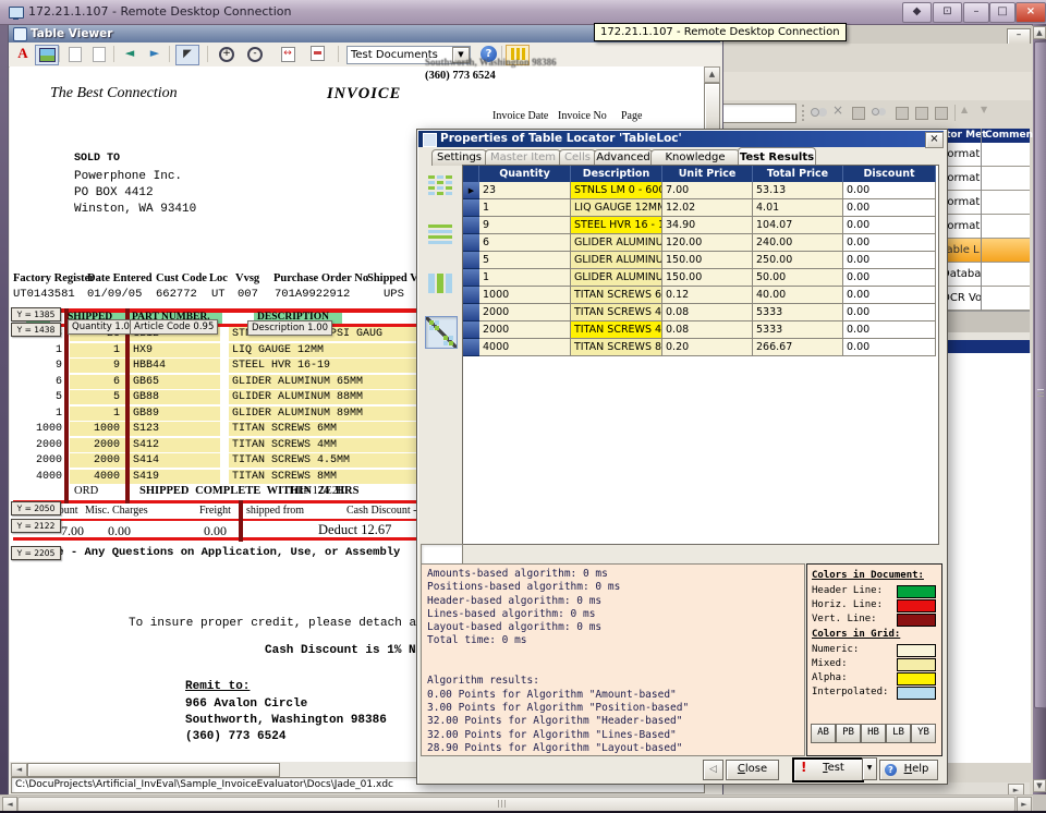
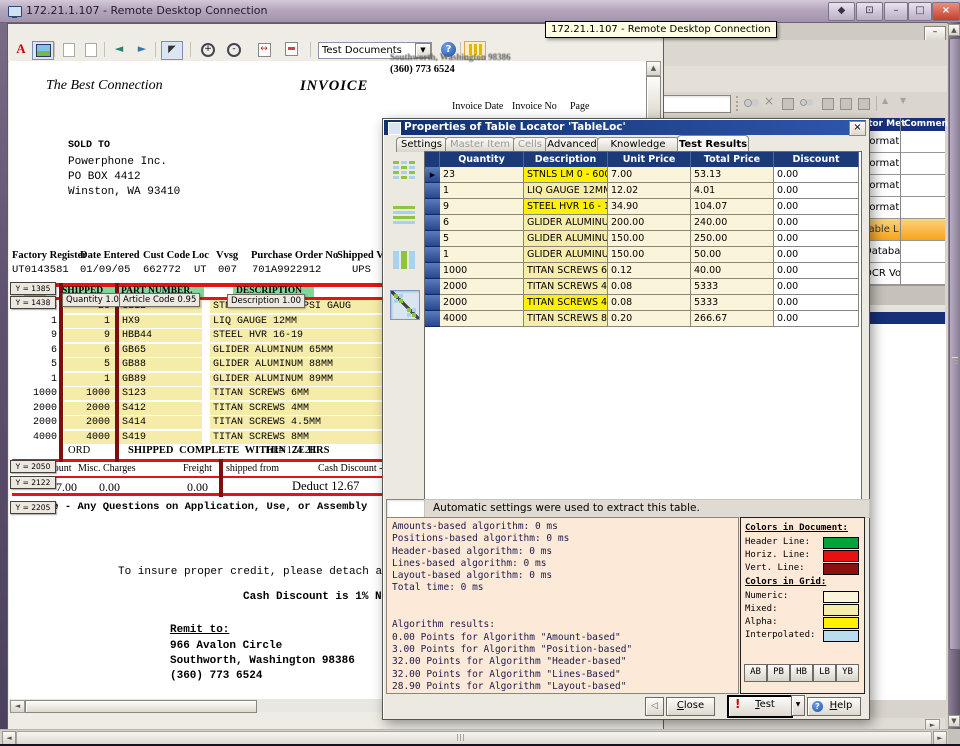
  –
  ×
  ▲
  ▼
  tor Met
  Commen
  ormat
  ormat
  ormat
  ormat
  able L
  ataba
  CR Vo
  ►
- Table Viewer
  A
  ◄
  ►
  ◤
  +
  -
  ↔
  Test Documents
  ▼
  ?
  ▲
  ◄
- C:\DocuProjects\Artificial_InvEval\Sample_InvoiceEvaluator\Docs\Jade_01.xdc
  The Best Connection
  INVOICE
  Southworth, Washington 98386
  (360) 773 6524
  Invoice Date
  Invoice No
  Page
  SOLD TO
  Powerphone Inc.
  PO BOX 4412
  Winston, WA 93410
  Factory Register
  Date Entered
  Cust Code
  Loc
  Vvsg
  Purchase Order No
  Shipped V
  UT0143581
  01/09/05
  662772
  UT
  007
  701A9922912
  UPS
  SHIPPED
  PART NUMBER.
  DESCRIPTION
  1
  1
  HX9
  LIQ GAUGE 12MM
  9
  9
  HBB44
  STEEL HVR 16-19
  6
  6
  GB65
  GLIDER ALUMINUM 65MM
  5
  5
  GB88
  GLIDER ALUMINUM 88MM
  1
  1
  GB89
  GLIDER ALUMINUM 89MM
  1000
  1000
  S123
  TITAN SCREWS 6MM
  2000
  2000
  S412
  TITAN SCREWS 4MM
  2000
  2000
  S414
  TITAN SCREWS 4.5MM
  4000
  4000
  S419
  TITAN SCREWS 8MM
  Y = 1385
  Y = 1438
  Quantity 1.0
  Article Code 0.95
  Description 1.00
  ORD
  SHIPPED COMPLETE WITHIN 24 HRS
  Trk# 1ZE2E
  ount
  Misc. Charges
  Freight
  shipped from
  Cash Discount -
  7.00
  0.00
  0.00
  Deduct 12.67
  Y = 2050
  Y = 2122
  Y = 2205
  - Any Questions on Application, Use, or Assembly
  To insure proper credit, please detach a
  Cash Discount is 1% N
  Remit to:
  966 Avalon Circle
  Southworth, Washington 98386
  (360) 773 6524
  Properties of Table Locator 'TableLoc'
  ×
  Settings
  Master Item
  Cells
  Advanced
  Test Results
  Quantity
  Description
  Unit Price
  Total Price
  Discount
  ▶
  23
  STNLS LM 0 - 60
  7.00
  53.13
  0.00
  1
  LIQ GAUGE 12M
  12.02
  4.01
  0.00
  9
  STEEL HVR 16 - 1
  34.90
  104.07
  0.00
  6
  GLIDER ALUMINU
- 120.00
+ 200.00
  240.00
  0.00
  5
  GLIDER ALUMINU
  150.00
  250.00
  0.00
  1
  GLIDER ALUMINU
  150.00
  50.00
  0.00
  1000
  TITAN SCREWS 6
  0.12
  40.00
  0.00
  2000
  TITAN SCREWS 4
  0.08
  5333
  0.00
  2000
  TITAN SCREWS 4
  0.08
  5333
  0.00
  4000
  TITAN SCREWS 8
  0.20
  266.67
  0.00
+ Automatic settings were used to extract this table.
  Amounts-based algorithm: 0 ms
  Positions-based algorithm: 0 ms
  Header-based algorithm: 0 ms
  Lines-based algorithm: 0 ms
  Layout-based algorithm: 0 ms
  Total time: 0 ms
  Algorithm results:
  0.00 Points for Algorithm "Amount-based"
  3.00 Points for Algorithm "Position-based"
  32.00 Points for Algorithm "Header-based"
  32.00 Points for Algorithm "Lines-Based"
  28.90 Points for Algorithm "Layout-based"
  Colors in Document:
  Header Line:
  Horiz. Line:
  Vert. Line:
  Colors in Grid:
  Numeric:
  Mixed:
  Alpha:
  Interpolated:
  AB
  PB
  HB
  LB
  YB
  ◁
  Close
  !
  Test
  ?
  Help
  172.21.1.107 - Remote Desktop Connection
  ◆
  ⊡
  –
  □
  ×
  ▲
  ▼
  ◄
  ►
  172.21.1.107 - Remote Desktop Connection
